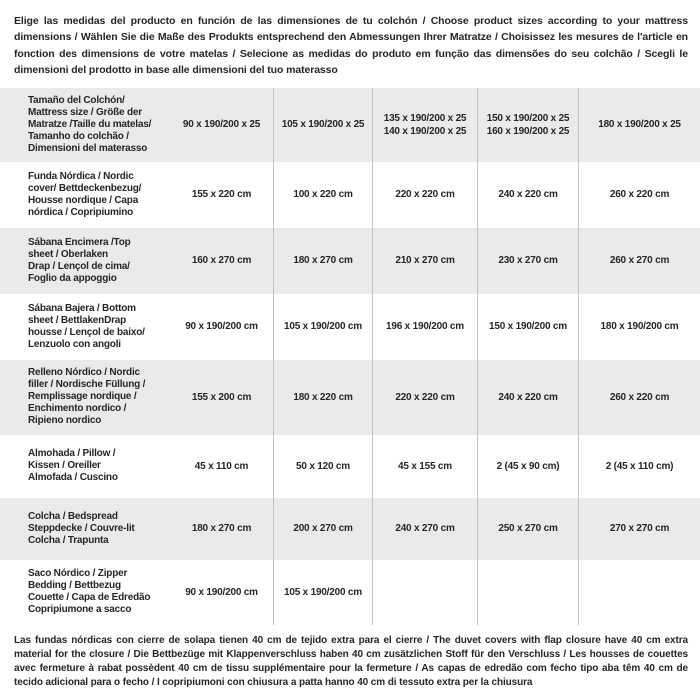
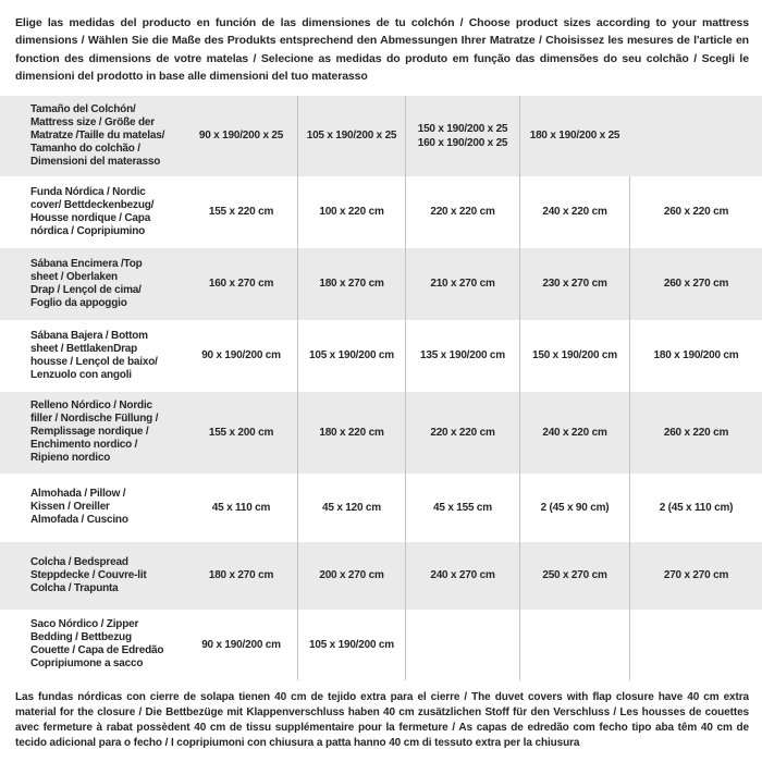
  Elige las medidas del producto en función de las dimensiones de tu colchón / Choose product sizes according to your mattress dimensions / Wählen Sie die Maße des Produkts entsprechend den Abmessungen Ihrer Matratze / Choisissez les mesures de l'article en fonction des dimensions de votre matelas / Selecione as medidas do produto em função das dimensões do seu colchão / Scegli le dimensioni del prodotto in base alle dimensioni del tuo materasso
  Tamaño del Colchón/
  Mattress size / Größe der
  Matratze /Taille du matelas/
  Tamanho do colchão /
  Dimensioni del materasso
  90 x 190/200 x 25
  105 x 190/200 x 25
- 135 x 190/200 x 25
- 140 x 190/200 x 25
  150 x 190/200 x 25
  160 x 190/200 x 25
  180 x 190/200 x 25
  Funda Nórdica / Nordic
  cover/ Bettdeckenbezug/
  Housse nordique / Capa
  nórdica / Copripiumino
  155 x 220 cm
  100 x 220 cm
  220 x 220 cm
  240 x 220 cm
  260 x 220 cm
  Sábana Encimera /Top
  sheet / Oberlaken
  Drap / Lençol de cima/
  Foglio da appoggio
  160 x 270 cm
  180 x 270 cm
  210 x 270 cm
  230 x 270 cm
  260 x 270 cm
  Sábana Bajera / Bottom
  sheet / BettlakenDrap
  housse / Lençol de baixo/
  Lenzuolo con angoli
  90 x 190/200 cm
  105 x 190/200 cm
- 196 x 190/200 cm
+ 135 x 190/200 cm
  150 x 190/200 cm
  180 x 190/200 cm
  Relleno Nórdico / Nordic
  filler / Nordische Füllung /
  Remplissage nordique /
  Enchimento nordico /
  Ripieno nordico
  155 x 200 cm
  180 x 220 cm
  220 x 220 cm
  240 x 220 cm
  260 x 220 cm
  Almohada / Pillow /
  Kissen / Oreiller
  Almofada / Cuscino
  45 x 110 cm
- 50 x 120 cm
+ 45 x 120 cm
  45 x 155 cm
  2 (45 x 90 cm)
  2 (45 x 110 cm)
  Colcha / Bedspread
  Steppdecke / Couvre-lit
  Colcha / Trapunta
  180 x 270 cm
  200 x 270 cm
  240 x 270 cm
  250 x 270 cm
  270 x 270 cm
  Saco Nórdico / Zipper
  Bedding / Bettbezug
  Couette / Capa de Edredão
  Copripiumone a sacco
  90 x 190/200 cm
  105 x 190/200 cm
  Las fundas nórdicas con cierre de solapa tienen 40 cm de tejido extra para el cierre / The duvet covers with flap closure have 40 cm extra material for the closure / Die Bettbezüge mit Klappenverschluss haben 40 cm zusätzlichen Stoff für den Verschluss / Les housses de couettes avec fermeture à rabat possèdent 40 cm de tissu supplémentaire pour la fermeture / As capas de edredão com fecho tipo aba têm 40 cm de tecido adicional para o fecho / I copripiumoni con chiusura a patta hanno 40 cm di tessuto extra per la chiusura
